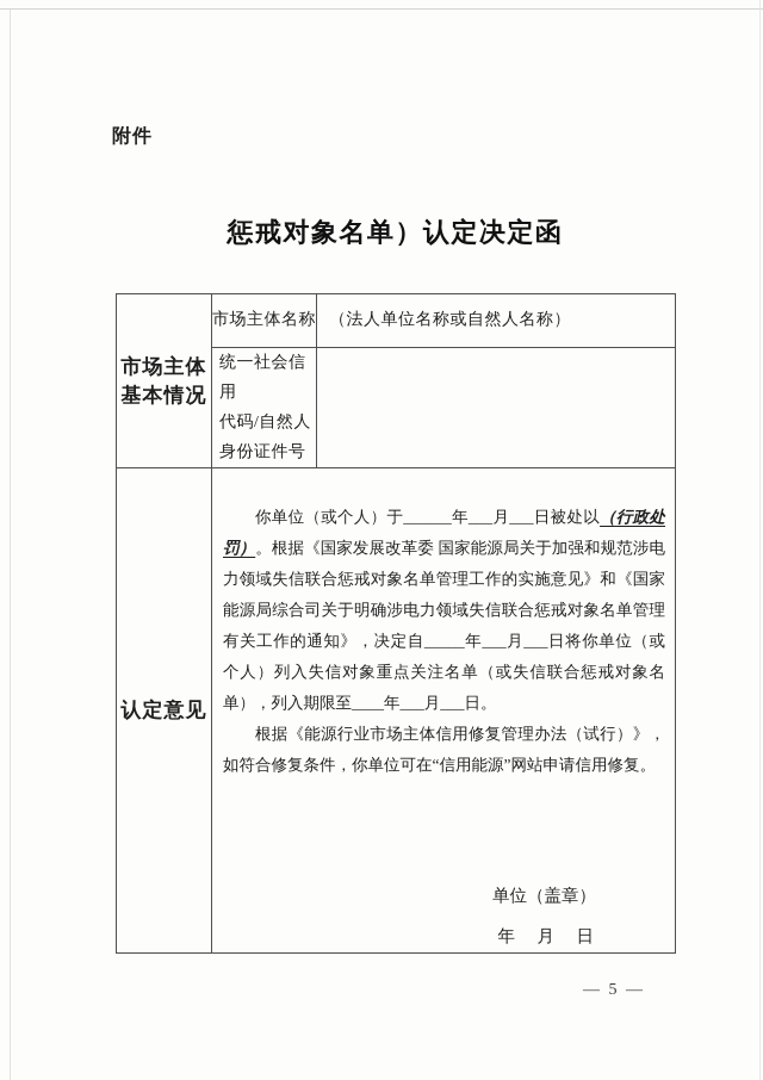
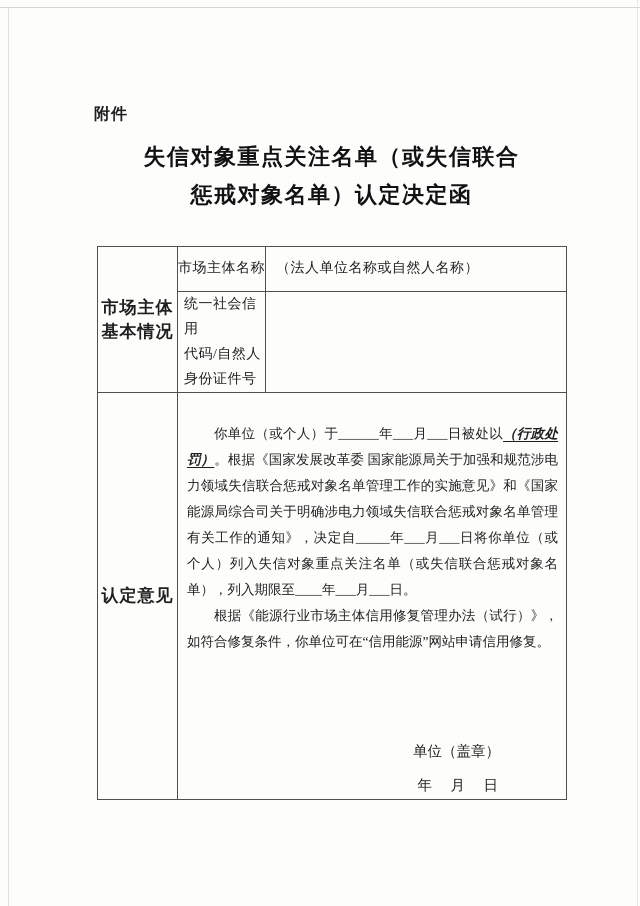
  附件
+ 失信对象重点关注名单（或失信联合
  惩戒对象名单）认定决定函
  市场主体 基本情况	市场主体名称	（法人单位名称或自然人名称）
  统一社会信用 代码/自然人 身份证件号
  认定意见	你单位（或个人）于______年___月___日被处以（行政处罚）。根据《国家发展改革委 国家能源局关于加强和规范涉电力领域失信联合惩戒对象名单管理工作的实施意见》和《国家能源局综合司关于明确涉电力领域失信联合惩戒对象名单管理有关工作的通知》，决定自_____年___月___日将你单位（或个人）列入失信对象重点关注名单（或失信联合惩戒对象名单），列入期限至____年___月___日。 根据《能源行业市场主体信用修复管理办法（试行）》，如符合修复条件，你单位可在“信用能源”网站申请信用修复。 单位（盖章） 年 月 日
- — 5 —
